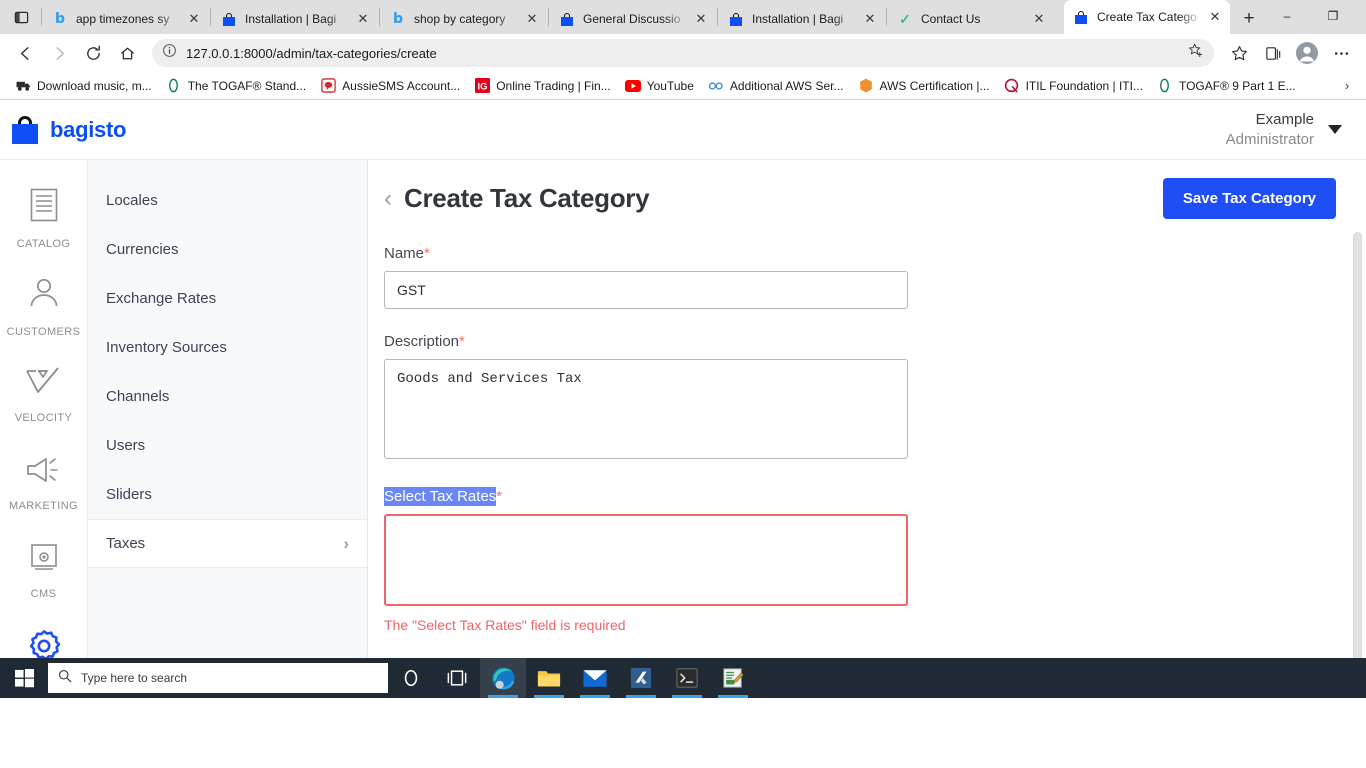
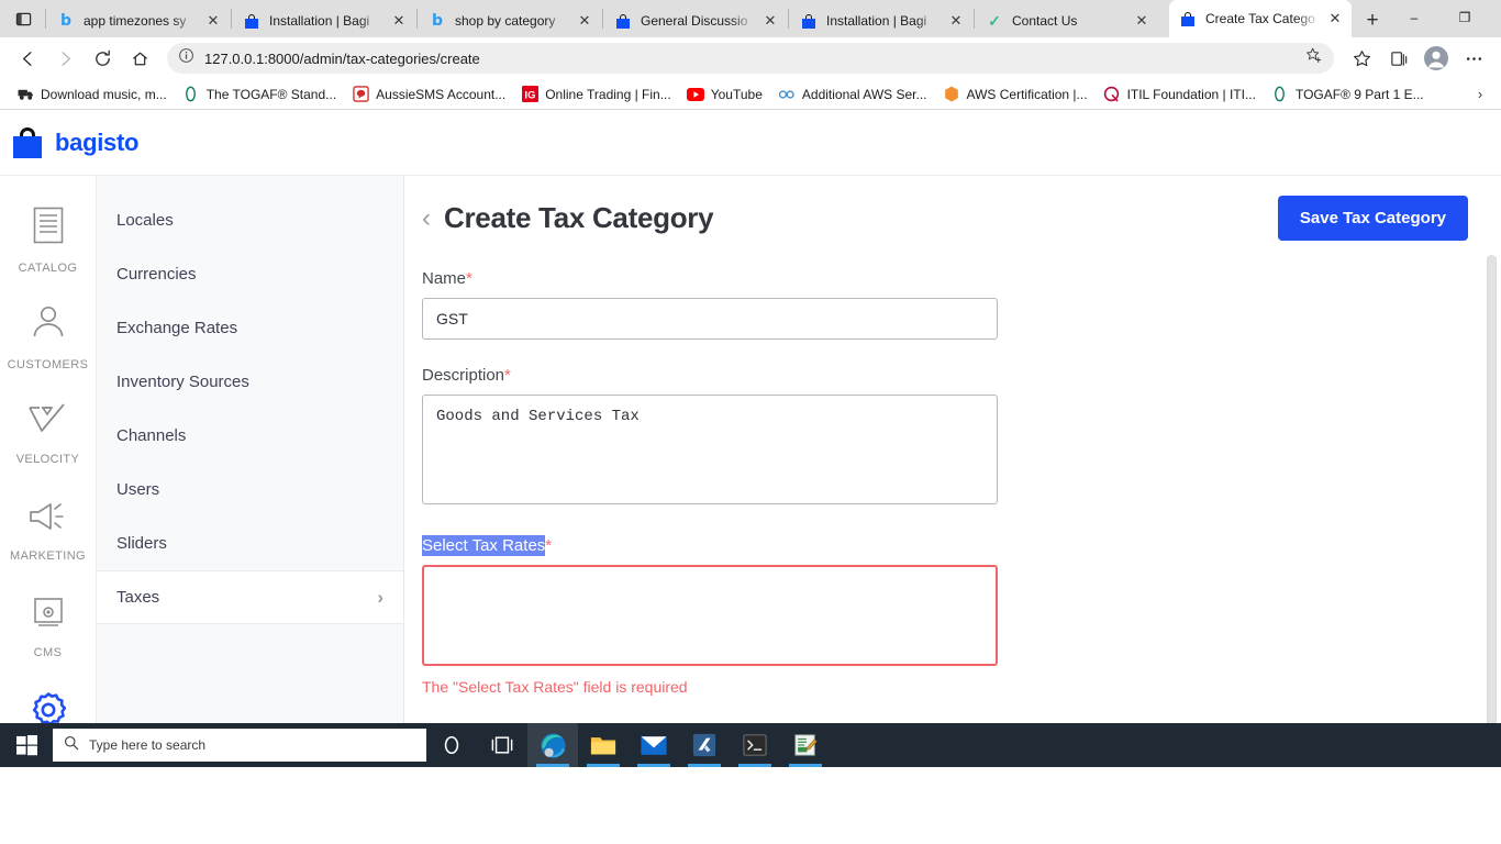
  b
  app timezones sy
  ✕
  Installation | Bagi
  ✕
  b
  shop by category
  ✕
  General Discussio
  ✕
  Installation | Bagi
  ✕
  ✓
  Contact Us
  ✕
  Create Tax Catego
  ✕
  +
  –
  ❐
  127.0.0.1:8000/admin/tax-categories/create
  Download music, m...
  The TOGAF® Stand...
  AussieSMS Account...
  IG
  Online Trading | Fin...
  YouTube
  Additional AWS Ser...
  AWS Certification |...
  ITIL Foundation | ITI...
  TOGAF® 9 Part 1 E...
  ›
  bagisto
- Example
- Administrator
  CATALOG
  CUSTOMERS
  VELOCITY
  MARKETING
  CMS
  Locales
  Currencies
  Exchange Rates
  Inventory Sources
  Channels
  Users
  Sliders
  Taxes
  ›
  ‹
  Create Tax Category
  Save Tax Category
  Name*
  GST
  Description*
  Goods and Services Tax
  Select Tax Rates*
  The "Select Tax Rates" field is required
  Type here to search
